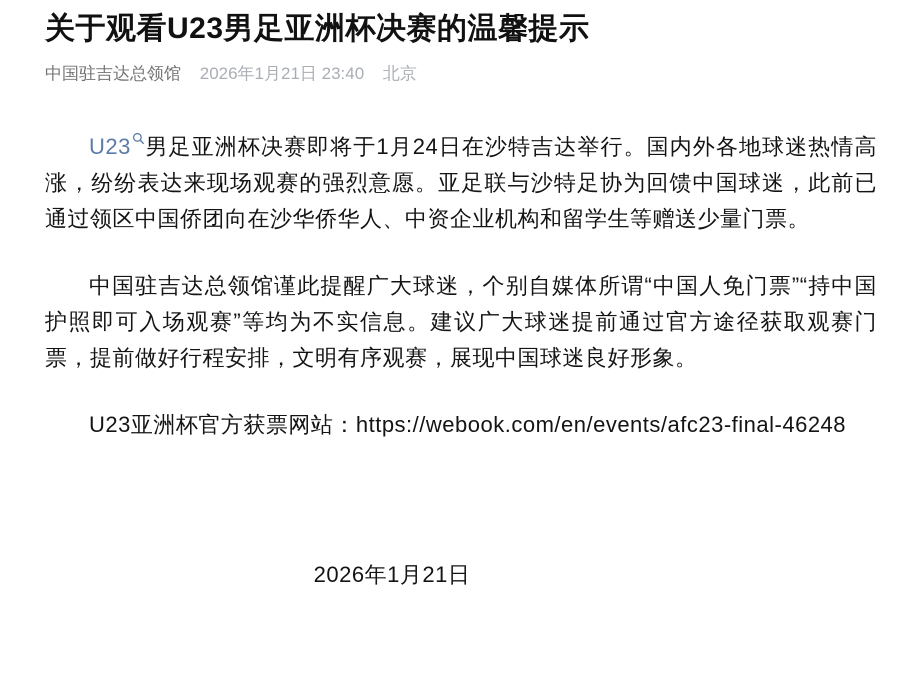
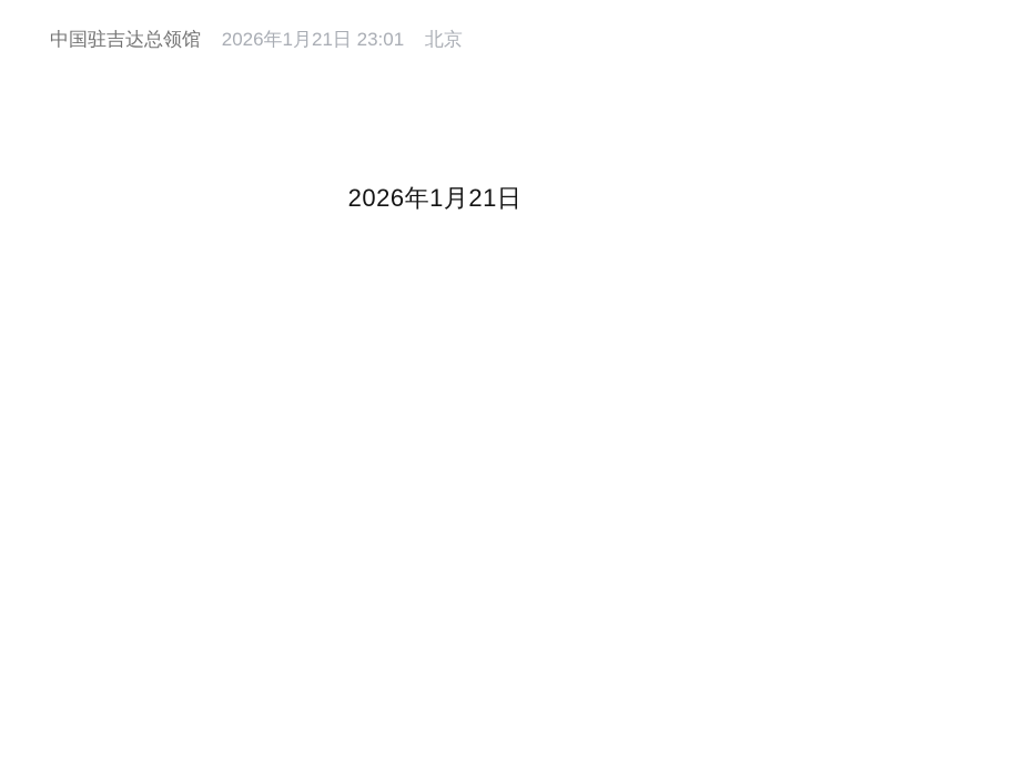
- 关于观看U23男足亚洲杯决赛的温馨提示
- 中国驻吉达总领馆 2026年1月21日 23:40 北京
+ 中国驻吉达总领馆 2026年1月21日 23:01 北京
- U23 男足亚洲杯决赛即将于1月24日在沙特吉达举行。国内外各地球迷热情高涨，纷纷表达来现场观赛的强烈意愿。亚足联与沙特足协为回馈中国球迷，此前已通过领区中国侨团向在沙华侨华人、中资企业机构和留学生等赠送少量门票。
- 中国驻吉达总领馆谨此提醒广大球迷，个别自媒体所谓“中国人免门票”“持中国护照即可入场观赛”等均为不实信息。建议广大球迷提前通过官方途径获取观赛门票，提前做好行程安排，文明有序观赛，展现中国球迷良好形象。
- U23亚洲杯官方获票网站：https://webook.com/en/events/afc23-final-46248
  2026年1月21日
